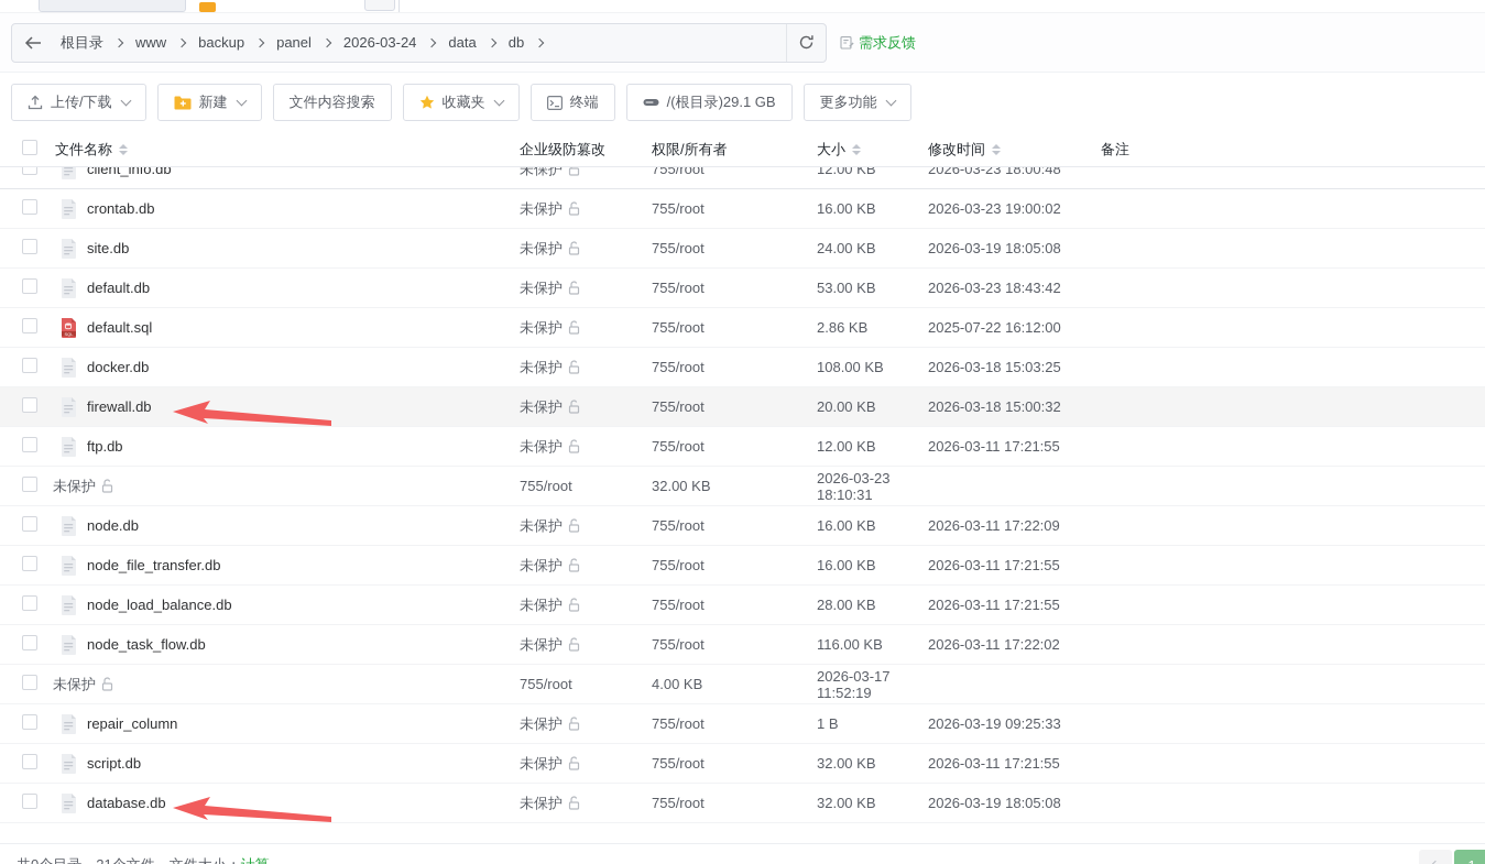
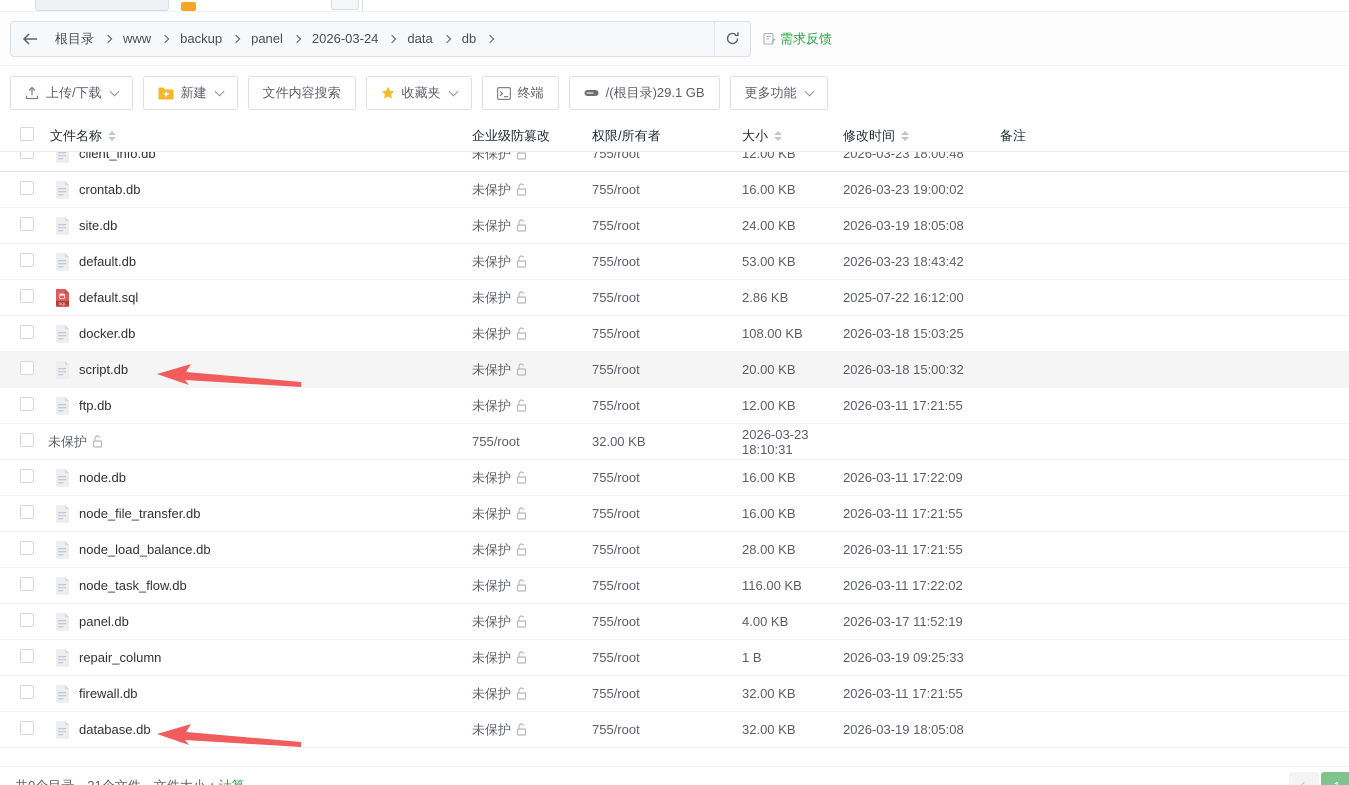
  根目录
  www
  backup
  panel
  2026-03-24
  data
  db
  需求反馈
  上传/下载
  新建
  文件内容搜索
  收藏夹
  终端
  /(根目录)29.1 GB
  更多功能
  文件名称
  企业级防篡改
  权限/所有者
  大小
  修改时间
  备注
  client_info.db
  未保护
  755/root
  12.00 KB
  2026-03-23 18:00:48
  crontab.db
  未保护
  755/root
  16.00 KB
  2026-03-23 19:00:02
  site.db
  未保护
  755/root
  24.00 KB
  2026-03-19 18:05:08
  default.db
  未保护
  755/root
  53.00 KB
  2026-03-23 18:43:42
  default.sql
  未保护
  755/root
  2.86 KB
  2025-07-22 16:12:00
  docker.db
  未保护
  755/root
  108.00 KB
  2026-03-18 15:03:25
- firewall.db
+ script.db
  未保护
  755/root
  20.00 KB
  2026-03-18 15:00:32
  ftp.db
  未保护
  755/root
  12.00 KB
  2026-03-11 17:21:55
  未保护
  755/root
  32.00 KB
  2026-03-23 18:10:31
  node.db
  未保护
  755/root
  16.00 KB
  2026-03-11 17:22:09
  node_file_transfer.db
  未保护
  755/root
  16.00 KB
  2026-03-11 17:21:55
  node_load_balance.db
  未保护
  755/root
  28.00 KB
  2026-03-11 17:21:55
  node_task_flow.db
  未保护
  755/root
  116.00 KB
  2026-03-11 17:22:02
+ panel.db
  未保护
  755/root
  4.00 KB
  2026-03-17 11:52:19
  repair_column
  未保护
  755/root
  1 B
  2026-03-19 09:25:33
- script.db
+ firewall.db
  未保护
  755/root
  32.00 KB
  2026-03-11 17:21:55
  database.db
  未保护
  755/root
  32.00 KB
  2026-03-19 18:05:08
